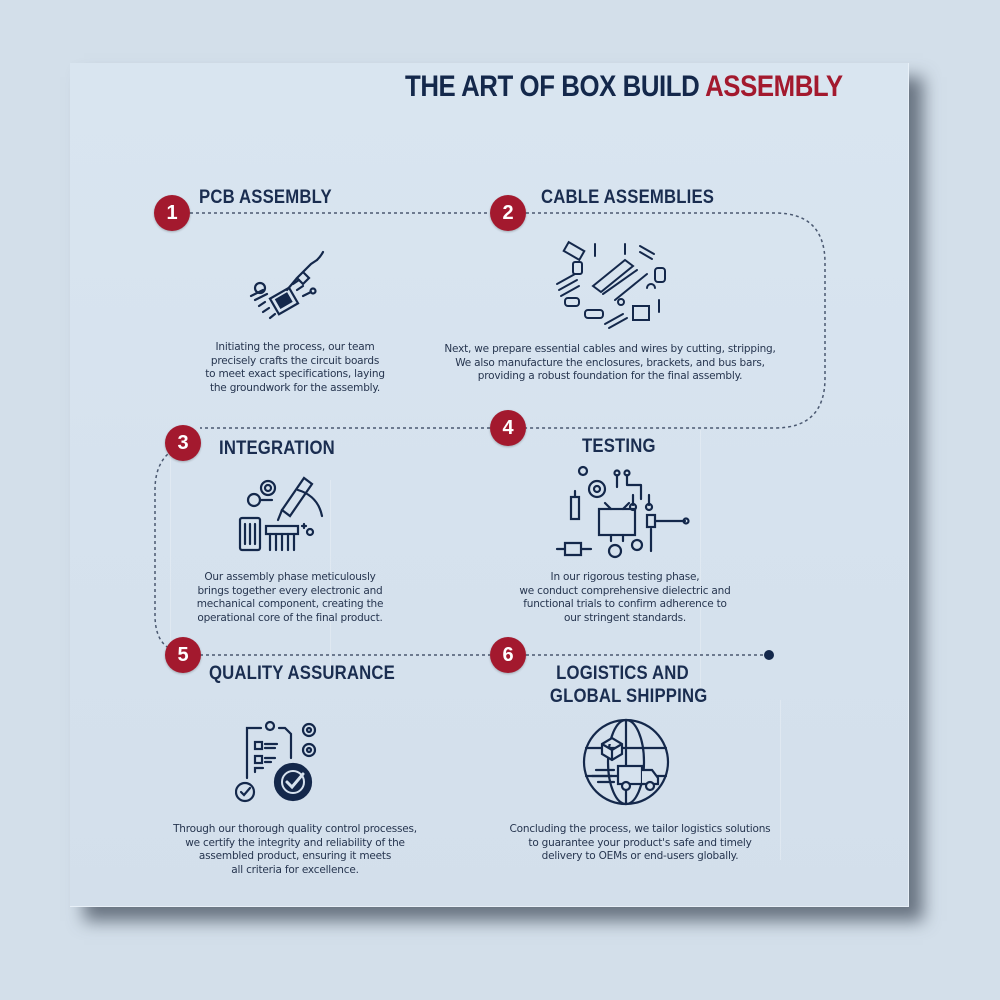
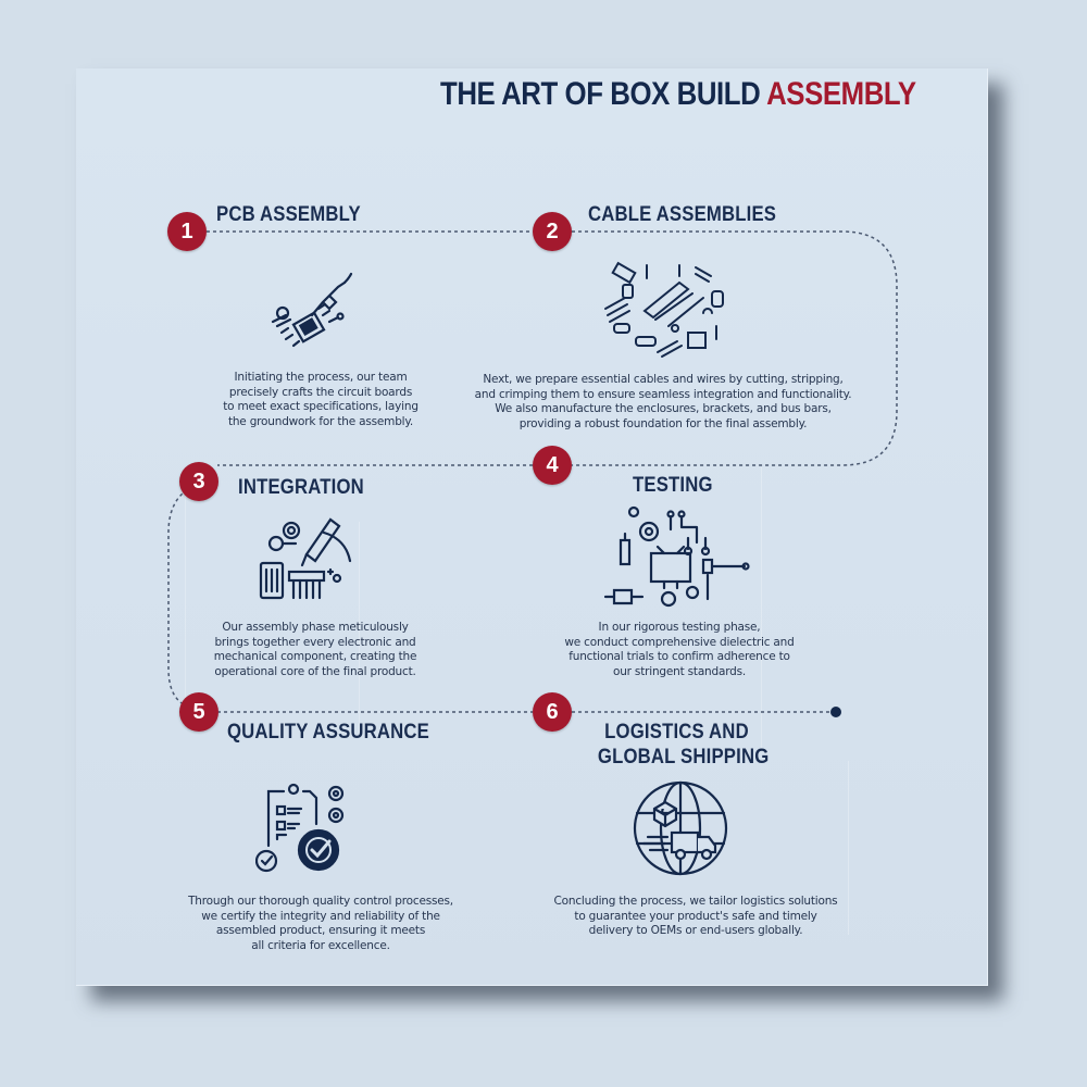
  THE ART OF BOX BUILD ASSEMBLY
  1
  PCB ASSEMBLY
  Initiating the process, our team
  precisely crafts the circuit boards
  to meet exact specifications, laying
  the groundwork for the assembly.
  2
  CABLE ASSEMBLIES
  Next, we prepare essential cables and wires by cutting, stripping,
+ and crimping them to ensure seamless integration and functionality.
  We also manufacture the enclosures, brackets, and bus bars,
  providing a robust foundation for the final assembly.
  3
  INTEGRATION
  Our assembly phase meticulously
  brings together every electronic and
  mechanical component, creating the
  operational core of the final product.
  4
  TESTING
  In our rigorous testing phase,
  we conduct comprehensive dielectric and
  functional trials to confirm adherence to
  our stringent standards.
  5
  QUALITY ASSURANCE
  Through our thorough quality control processes,
  we certify the integrity and reliability of the
  assembled product, ensuring it meets
  all criteria for excellence.
  6
  LOGISTICS AND
  GLOBAL SHIPPING
  Concluding the process, we tailor logistics solutions
  to guarantee your product's safe and timely
  delivery to OEMs or end-users globally.
